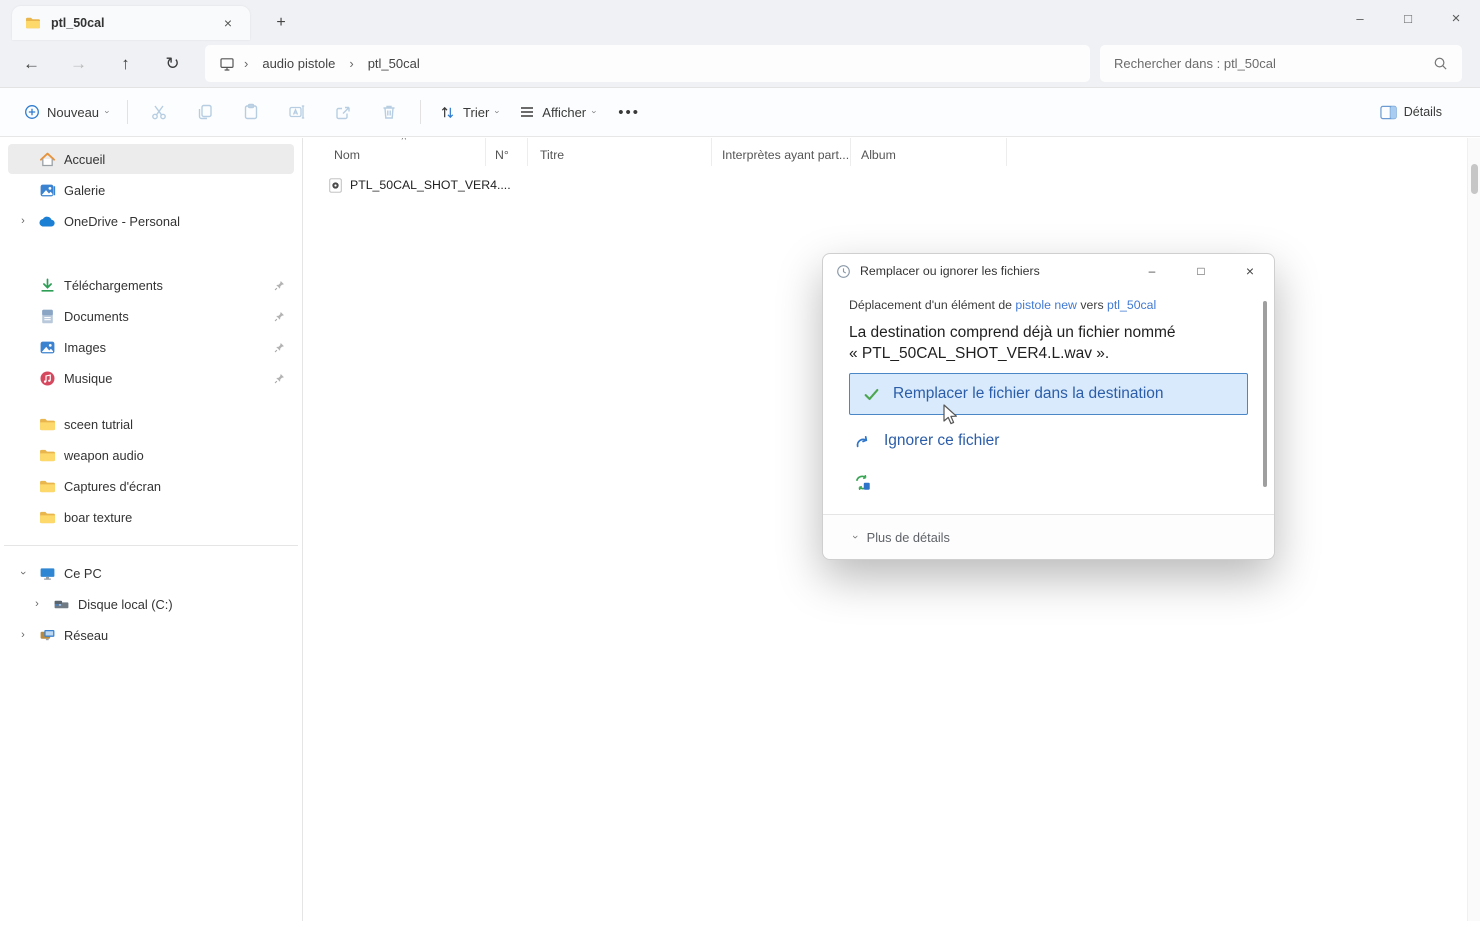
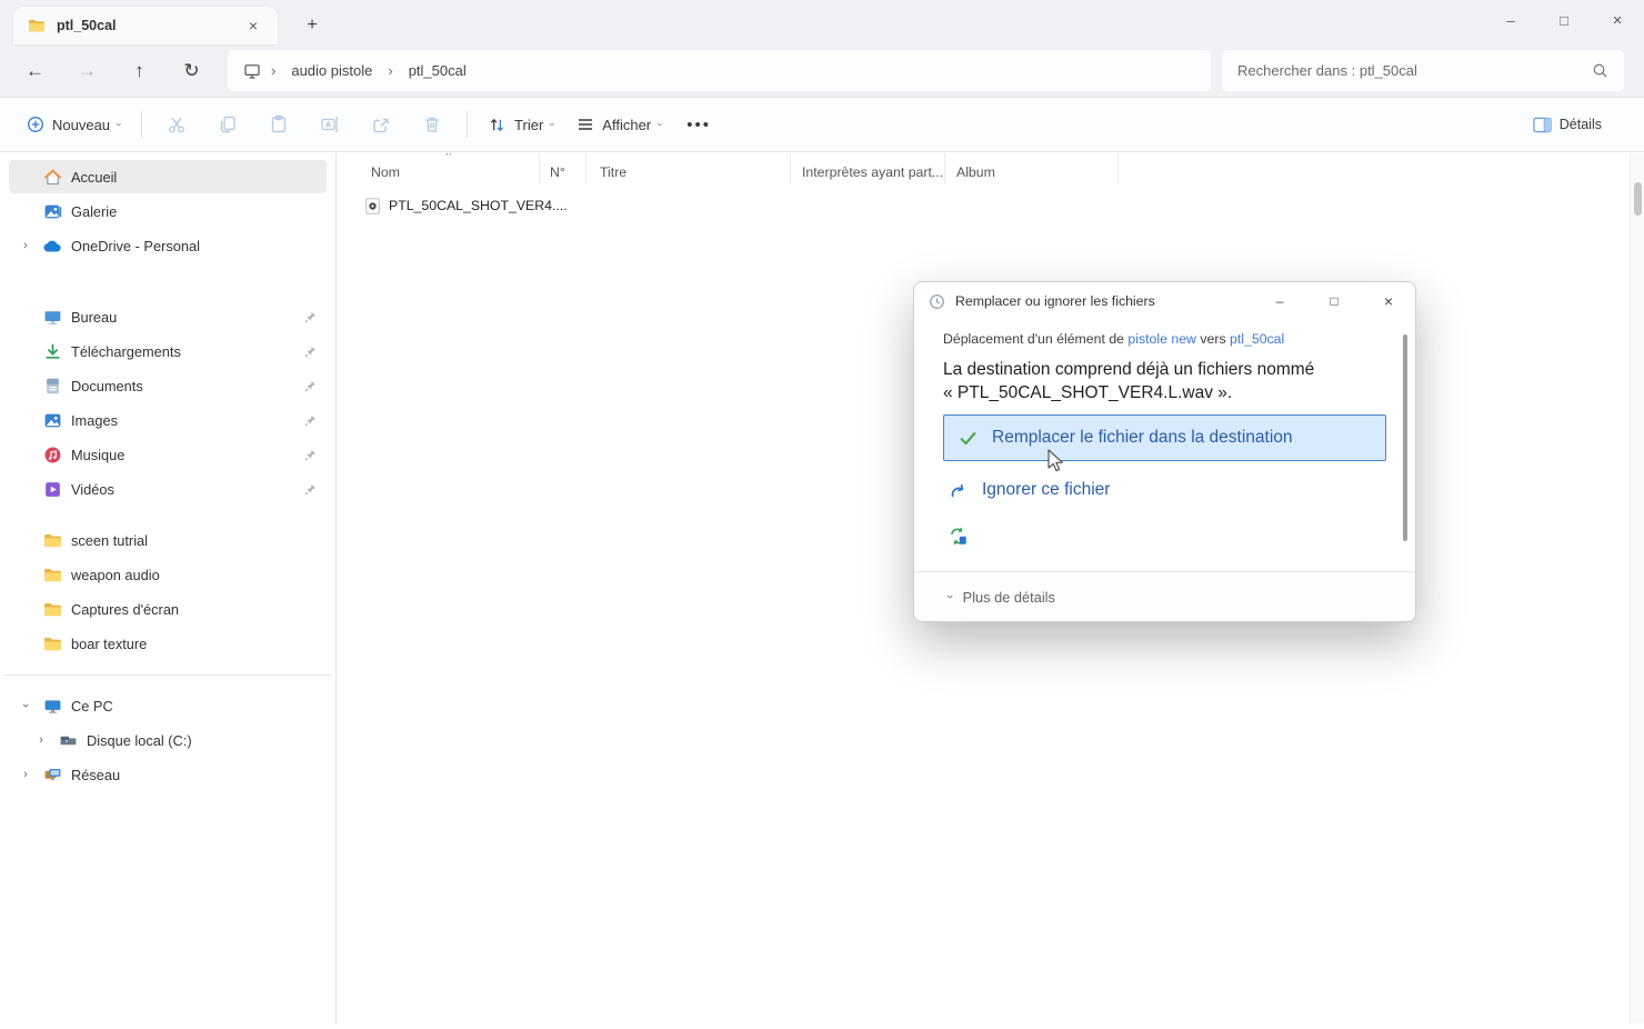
  ptl_50cal
  ×
  +
  –
  □
  ×
  ←
  →
  ↑
  ↻
  ›
  audio pistole
  ›
  ptl_50cal
  Rechercher dans : ptl_50cal
  Nouveau
  Trier
  Afficher
  •••
  Détails
  Accueil
  Galerie
  ›
  OneDrive - Personal
+ Bureau
  Téléchargements
  Documents
  Images
  Musique
+ Vidéos
  sceen tutrial
  weapon audio
  Captures d'écran
  boar texture
  Ce PC
  ›
  Disque local (C:)
  ›
  Réseau
  ^
  Nom
  N°
  Titre
  Interprètes ayant part...
  Album
  PTL_50CAL_SHOT_VER4....
  Remplacer ou ignorer les fichiers
  –
  □
  ×
  Déplacement d'un élément de pistole new vers ptl_50cal
- La destination comprend déjà un fichier nommé
+ La destination comprend déjà un fichiers nommé
  « PTL_50CAL_SHOT_VER4.L.wav ».
  Remplacer le fichier dans la destination
  Ignorer ce fichier
  Plus de détails
